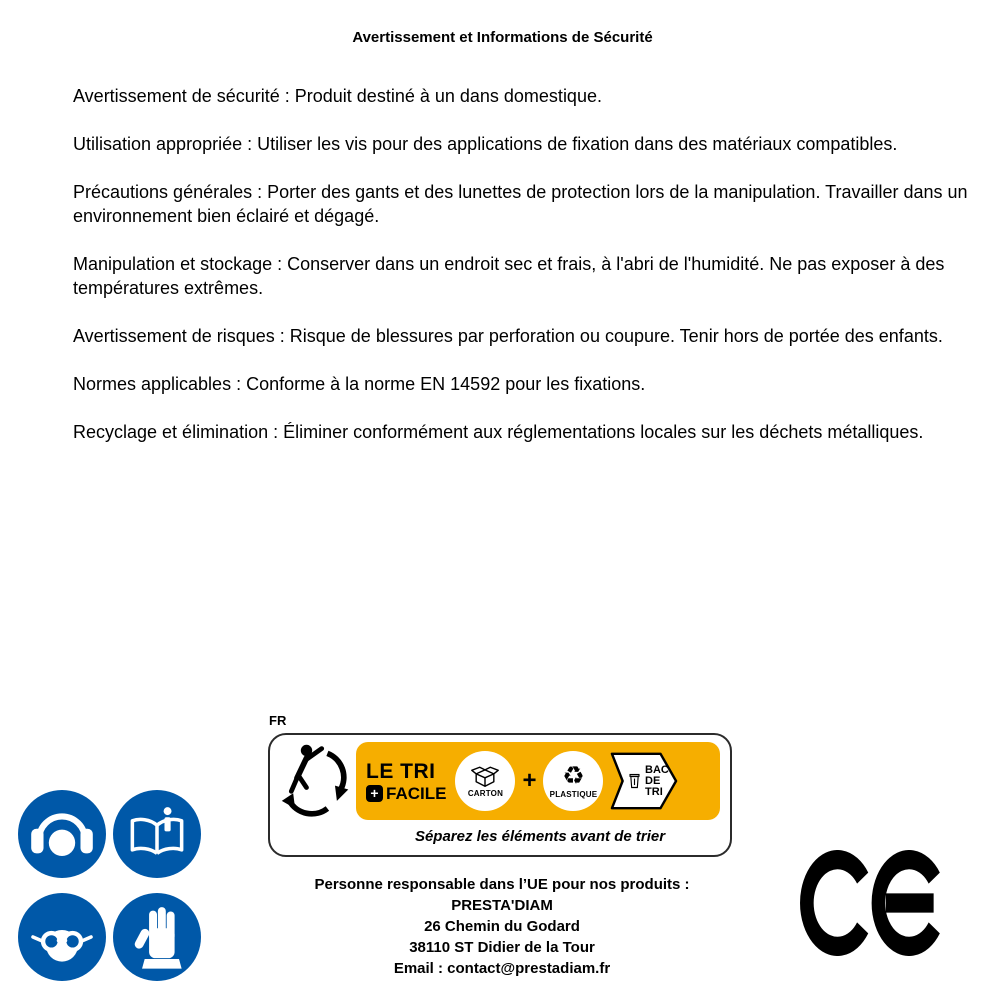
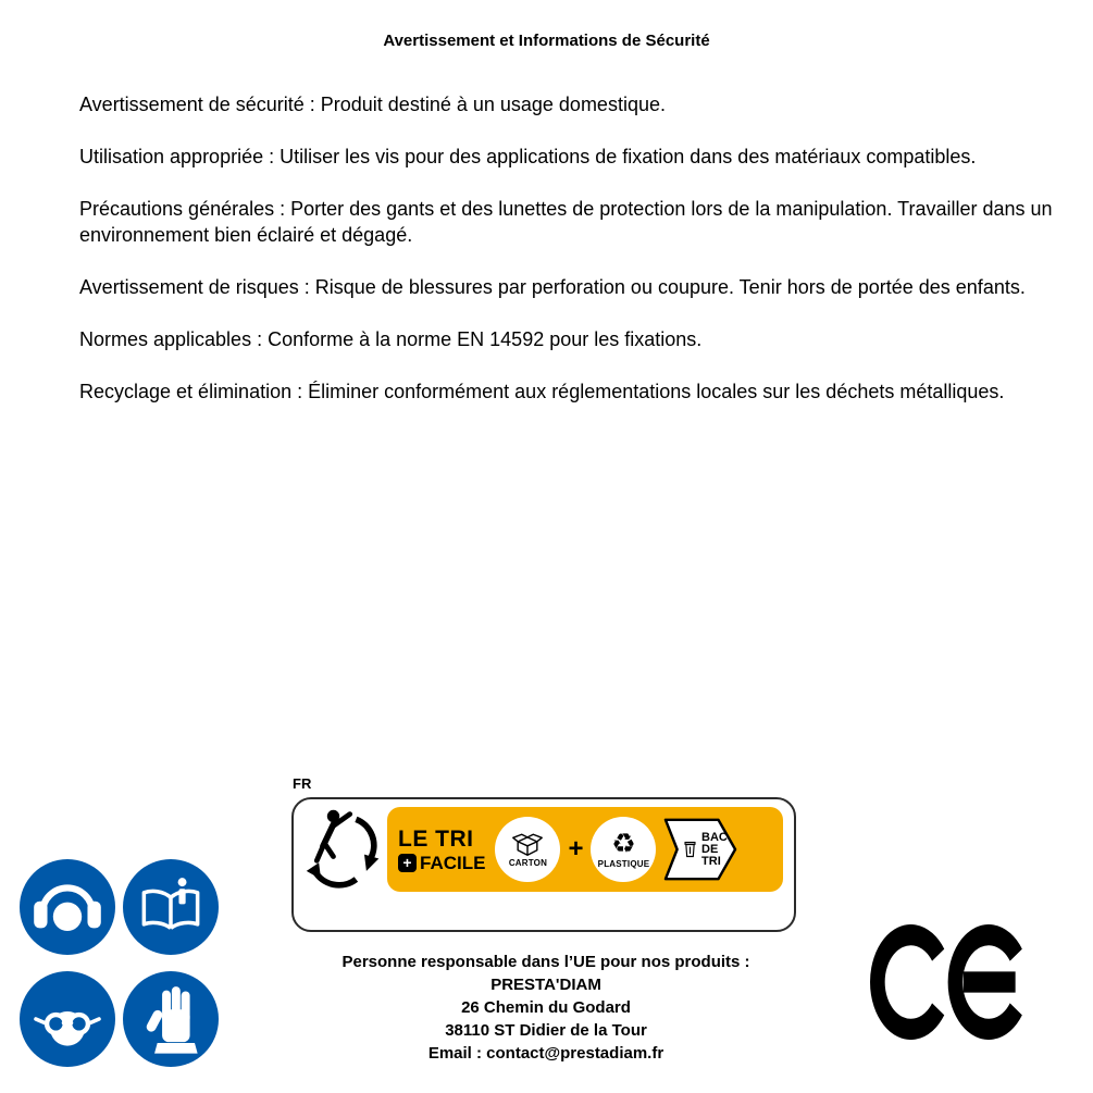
  Avertissement et Informations de Sécurité
- Avertissement de sécurité : Produit destiné à un dans domestique.
+ Avertissement de sécurité : Produit destiné à un usage domestique.
  Utilisation appropriée : Utiliser les vis pour des applications de fixation dans des matériaux compatibles.
  Précautions générales : Porter des gants et des lunettes de protection lors de la manipulation. Travailler dans un environnement bien éclairé et dégagé.
- Manipulation et stockage : Conserver dans un endroit sec et frais, à l'abri de l'humidité. Ne pas exposer à des températures extrêmes.
  Avertissement de risques : Risque de blessures par perforation ou coupure. Tenir hors de portée des enfants.
  Normes applicables : Conforme à la norme EN 14592 pour les fixations.
  Recyclage et élimination : Éliminer conformément aux réglementations locales sur les déchets métalliques.
  FR
  LE TRI
  +
  FACILE
  CARTON
  +
  ♻
  PLASTIQUE
  BAC
  DE
  TRI
- Séparez les éléments avant de trier
  Personne responsable dans l’UE pour nos produits :
  PRESTA'DIAM
  26 Chemin du Godard
  38110 ST Didier de la Tour
  Email : contact@prestadiam.fr
